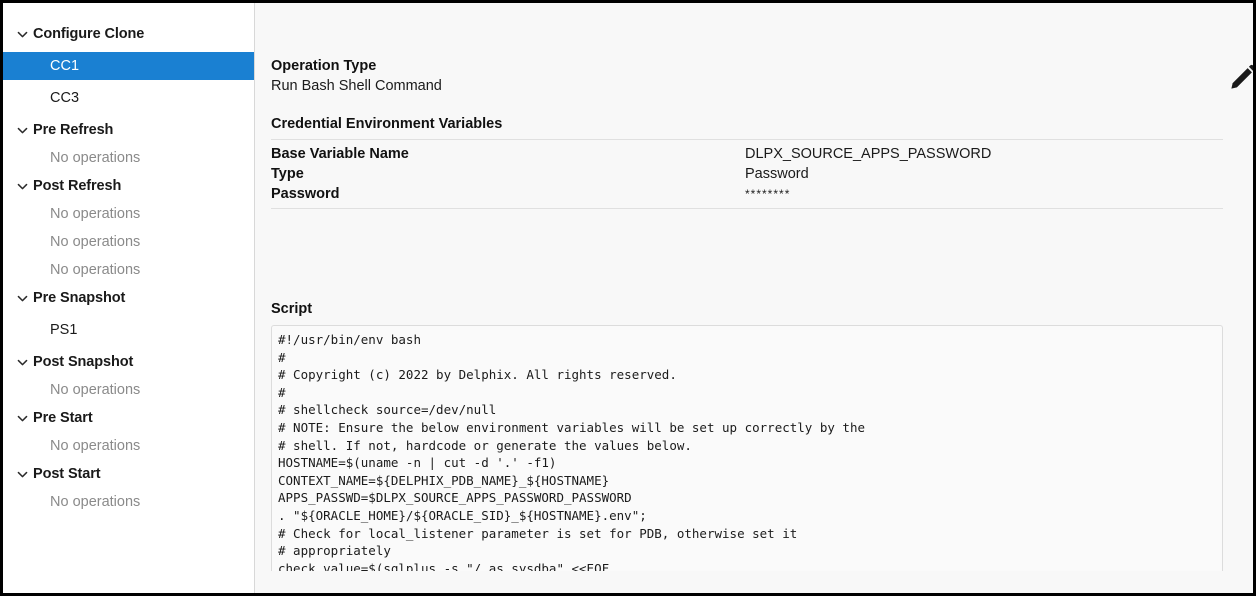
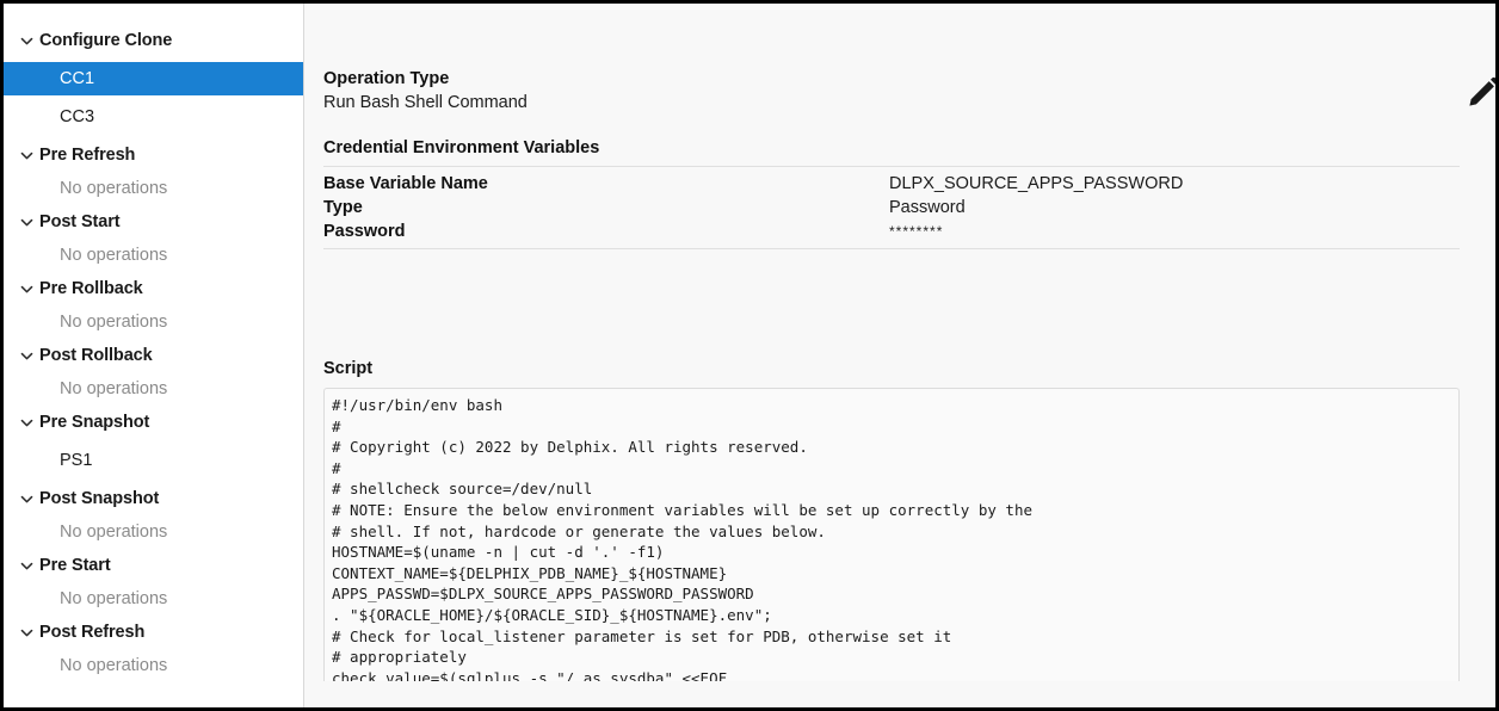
  Configure Clone
  CC1
  CC3
  Pre Refresh
  No operations
- Post Refresh
+ Post Start
  No operations
+ Pre Rollback
  No operations
+ Post Rollback
  No operations
  Pre Snapshot
  PS1
  Post Snapshot
  No operations
  Pre Start
  No operations
- Post Start
+ Post Refresh
  No operations
  Operation Type
  Run Bash Shell Command
  Credential Environment Variables
  Base Variable Name
  DLPX_SOURCE_APPS_PASSWORD
  Type
  Password
  Password
  ********
  Script
  #!/usr/bin/env bash
  #
  # Copyright (c) 2022 by Delphix. All rights reserved.
  #
  # shellcheck source=/dev/null
  # NOTE: Ensure the below environment variables will be set up correctly by the
  # shell. If not, hardcode or generate the values below.
  HOSTNAME=$(uname -n | cut -d '.' -f1)
  CONTEXT_NAME=${DELPHIX_PDB_NAME}_${HOSTNAME}
  APPS_PASSWD=$DLPX_SOURCE_APPS_PASSWORD_PASSWORD
  . "${ORACLE_HOME}/${ORACLE_SID}_${HOSTNAME}.env";
  # Check for local_listener parameter is set for PDB, otherwise set it
  # appropriately
  check_value=$(sqlplus -s "/ as sysdba" <<EOF
